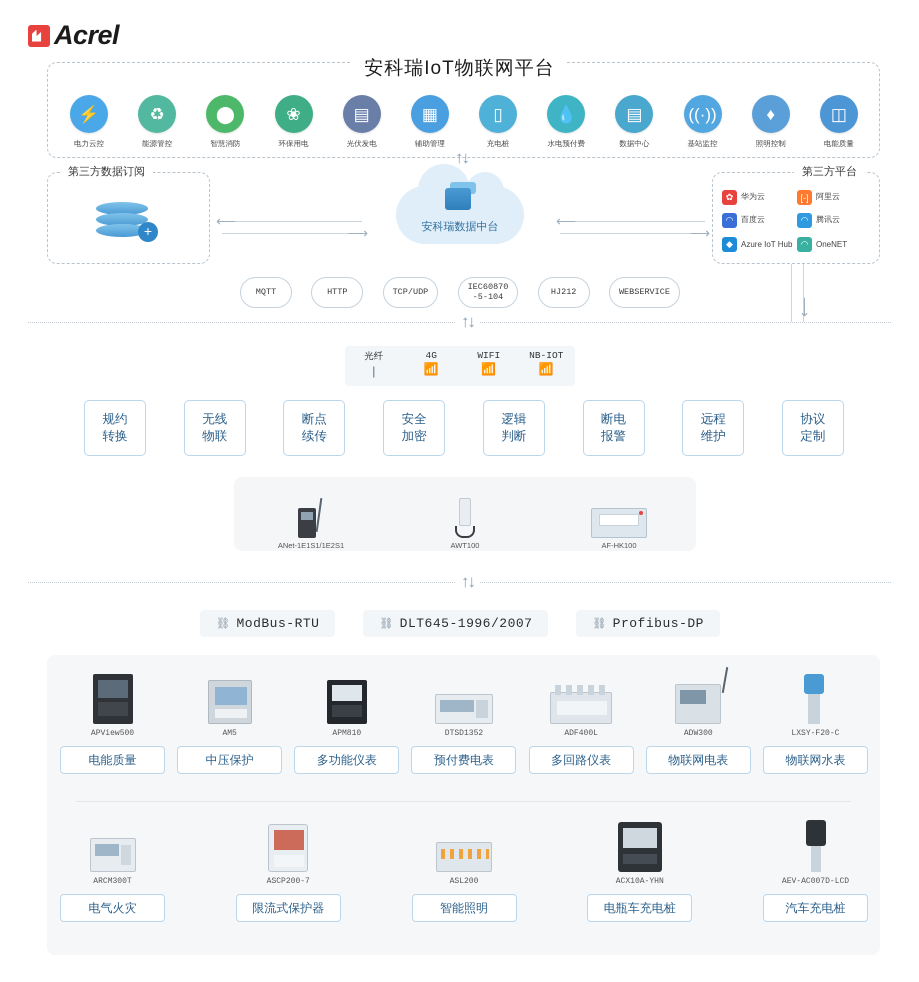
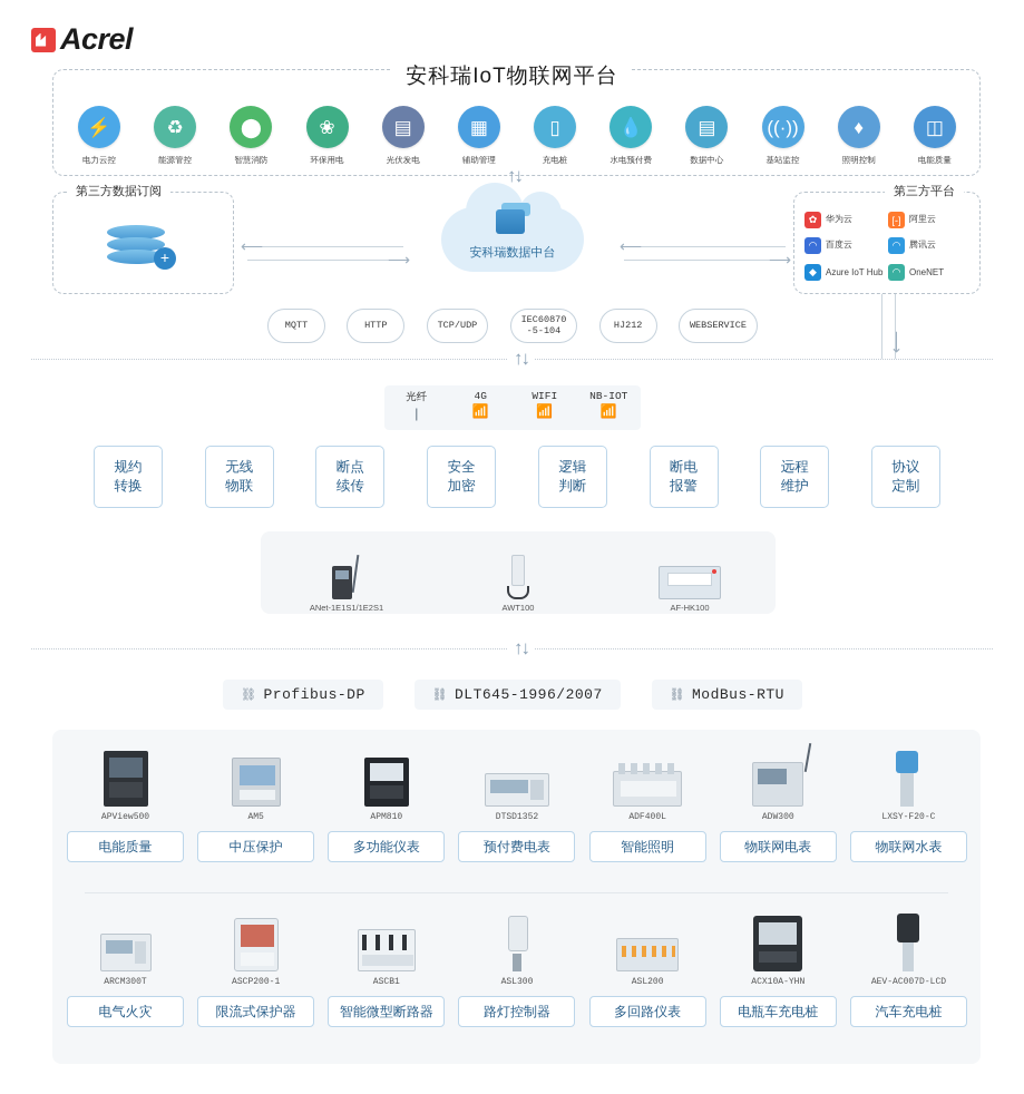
  Acrel
  安科瑞IoT物联网平台
  ⚡
  电力云控
  ♻
  能源管控
  ⬤
  智慧消防
  ❀
  环保用电
  ▤
  光伏发电
  ▦
  辅助管理
  ▯
  充电桩
  💧
  水电预付费
  ▤
  数据中心
  ((·))
  基站监控
  ♦
  照明控制
  ◫
  电能质量
  ↑↓
  第三方数据订阅
  +
  ⟵
  ⟶
  安科瑞数据中台
  第三方平台
  ✿
  华为云
  [-]
  阿里云
  ◠
  百度云
  ◠
  腾讯云
  ◆
  Azure IoT Hub
  ◠
  OneNET
  ⟵
  ⟶
  MQTT
  HTTP
  TCP/UDP
  IEC60870
  -5-104
  HJ212
  WEBSERVICE
  ↑↓
  光纤
  |
  4G
  📶
  WIFI
  📶
  NB-IOT
  📶
  规约
  转换
  无线
  物联
  断点
  续传
  安全
  加密
  逻辑
  判断
  断电
  报警
  远程
  维护
  协议
  定制
  ANet-1E1S1/1E2S1
  AWT100
  AF-HK100
  ↑↓
  ⛓
- ModBus-RTU
+ Profibus-DP
  ⛓
  DLT645-1996/2007
  ⛓
- Profibus-DP
+ ModBus-RTU
  APView500
  电能质量
  AM5
  中压保护
  APM810
  多功能仪表
  DTSD1352
  预付费电表
  ADF400L
- 多回路仪表
+ 智能照明
  ADW300
  物联网电表
  LXSY-F20-C
  物联网水表
  ARCM300T
  电气火灾
- ASCP200-7
+ ASCP200-1
  限流式保护器
+ ASCB1
+ 智能微型断路器
+ ASL300
+ 路灯控制器
  ASL200
- 智能照明
+ 多回路仪表
  ACX10A-YHN
  电瓶车充电桩
  AEV-AC007D-LCD
  汽车充电桩
